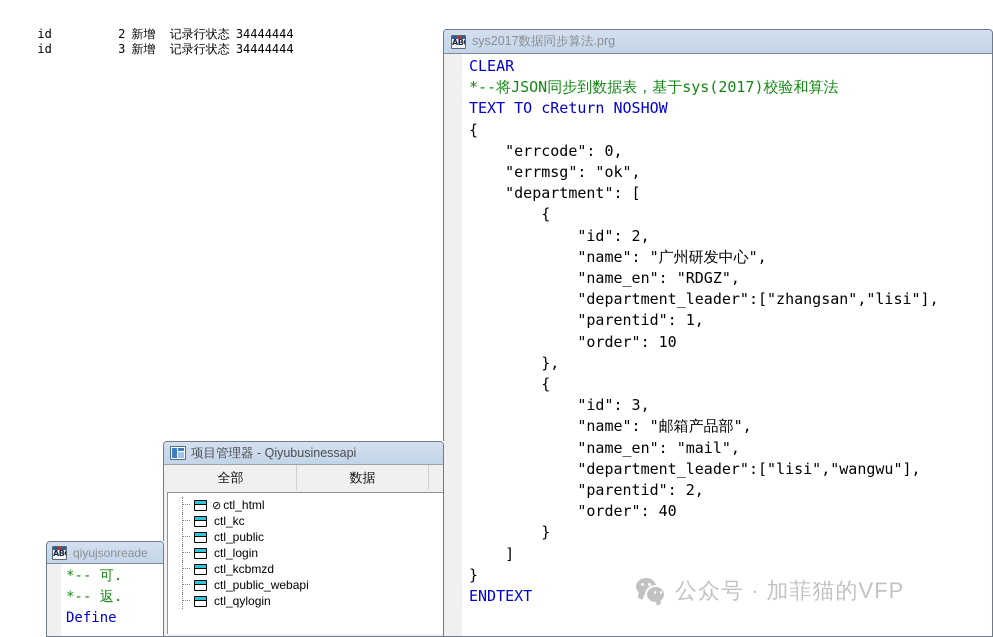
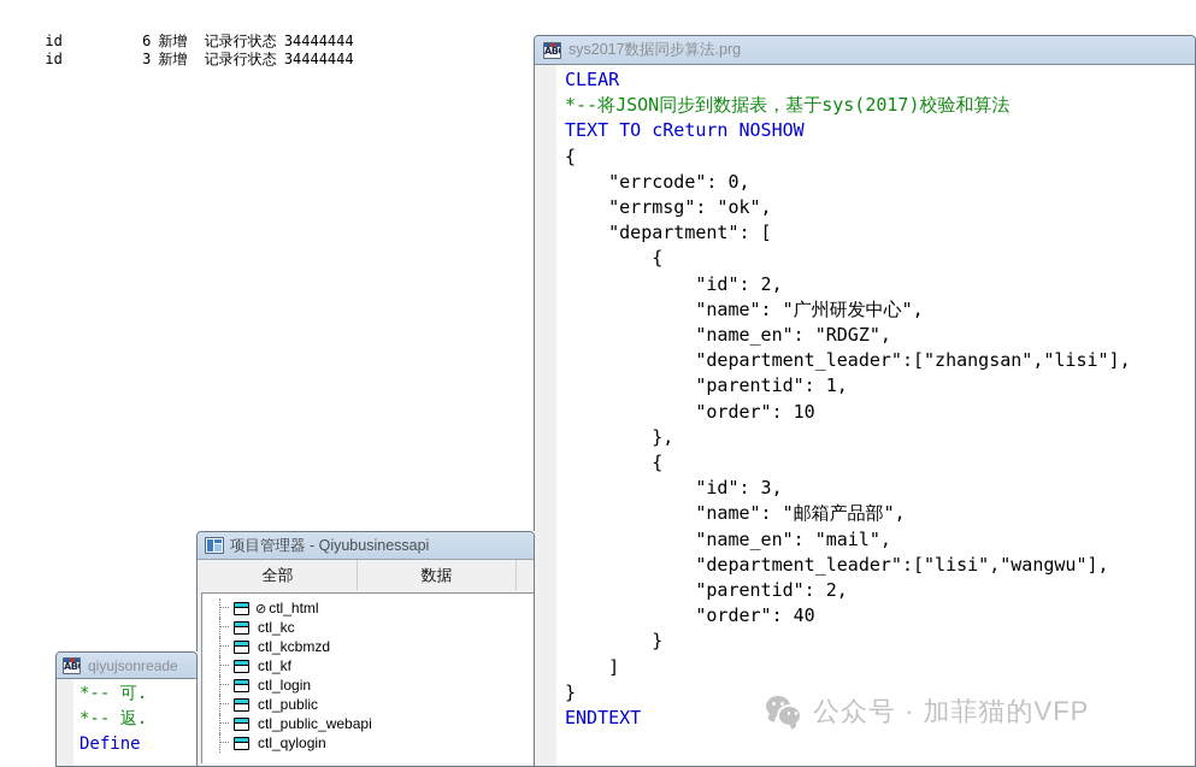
- id 2 新增 记录行状态 34444444
+ id 6 新增 记录行状态 34444444
  id 3 新增 记录行状态 34444444
  项目管理器 - Qiyubusinessapi
  全部
  数据
  ⊘
  ctl_html
  ctl_kc
- ctl_public
+ ctl_kcbmzd
+ ctl_kf
  ctl_login
- ctl_kcbmzd
+ ctl_public
  ctl_public_webapi
  ctl_qylogin
  qiyujsonreade
  *-- 可.
  *-- 返.
  Define
  sys2017数据同步算法.prg
  CLEAR
  *--将JSON同步到数据表，基于sys(2017)校验和算法
  TEXT TO cReturn NOSHOW
  {
  "errcode": 0,
  "errmsg": "ok",
  "department": [
  {
  "id": 2,
  "name": "广州研发中心",
  "name_en": "RDGZ",
  "department_leader":["zhangsan","lisi"],
  "parentid": 1,
  "order": 10
  },
  {
  "id": 3,
  "name": "邮箱产品部",
  "name_en": "mail",
  "department_leader":["lisi","wangwu"],
  "parentid": 2,
  "order": 40
  }
  ]
  }
  ENDTEXT
  公众号 · 加菲猫的VFP
